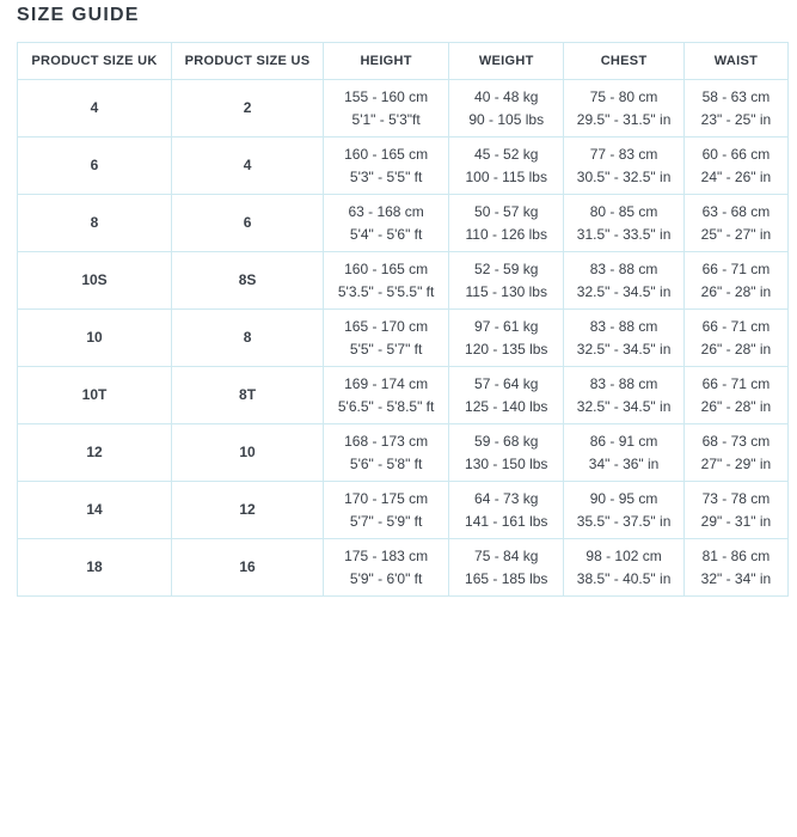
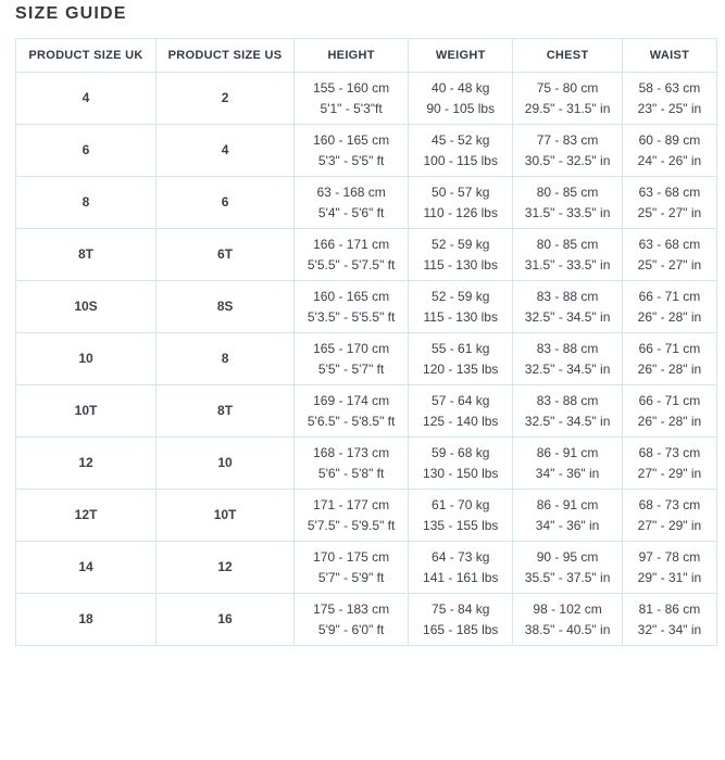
  SIZE GUIDE
  PRODUCT SIZE UK	PRODUCT SIZE US	HEIGHT	WEIGHT	CHEST	WAIST
  4	2	155 - 160 cm5'1" - 5'3"ft	40 - 48 kg90 - 105 lbs	75 - 80 cm29.5" - 31.5" in	58 - 63 cm23" - 25" in
- 6	4	160 - 165 cm5'3" - 5'5" ft	45 - 52 kg100 - 115 lbs	77 - 83 cm30.5" - 32.5" in	60 - 66 cm24" - 26" in
+ 6	4	160 - 165 cm5'3" - 5'5" ft	45 - 52 kg100 - 115 lbs	77 - 83 cm30.5" - 32.5" in	60 - 89 cm24" - 26" in
  8	6	63 - 168 cm5'4" - 5'6" ft	50 - 57 kg110 - 126 lbs	80 - 85 cm31.5" - 33.5" in	63 - 68 cm25" - 27" in
+ 8T	6T	166 - 171 cm5'5.5" - 5'7.5" ft	52 - 59 kg115 - 130 lbs	80 - 85 cm31.5" - 33.5" in	63 - 68 cm25" - 27" in
  10S	8S	160 - 165 cm5'3.5" - 5'5.5" ft	52 - 59 kg115 - 130 lbs	83 - 88 cm32.5" - 34.5" in	66 - 71 cm26" - 28" in
- 10	8	165 - 170 cm5'5" - 5'7" ft	97 - 61 kg120 - 135 lbs	83 - 88 cm32.5" - 34.5" in	66 - 71 cm26" - 28" in
+ 10	8	165 - 170 cm5'5" - 5'7" ft	55 - 61 kg120 - 135 lbs	83 - 88 cm32.5" - 34.5" in	66 - 71 cm26" - 28" in
  10T	8T	169 - 174 cm5'6.5" - 5'8.5" ft	57 - 64 kg125 - 140 lbs	83 - 88 cm32.5" - 34.5" in	66 - 71 cm26" - 28" in
  12	10	168 - 173 cm5'6" - 5'8" ft	59 - 68 kg130 - 150 lbs	86 - 91 cm34" - 36" in	68 - 73 cm27" - 29" in
+ 12T	10T	171 - 177 cm5'7.5" - 5'9.5" ft	61 - 70 kg135 - 155 lbs	86 - 91 cm34" - 36" in	68 - 73 cm27" - 29" in
- 14	12	170 - 175 cm5'7" - 5'9" ft	64 - 73 kg141 - 161 lbs	90 - 95 cm35.5" - 37.5" in	73 - 78 cm29" - 31" in
+ 14	12	170 - 175 cm5'7" - 5'9" ft	64 - 73 kg141 - 161 lbs	90 - 95 cm35.5" - 37.5" in	97 - 78 cm29" - 31" in
  18	16	175 - 183 cm5'9" - 6'0" ft	75 - 84 kg165 - 185 lbs	98 - 102 cm38.5" - 40.5" in	81 - 86 cm32" - 34" in
